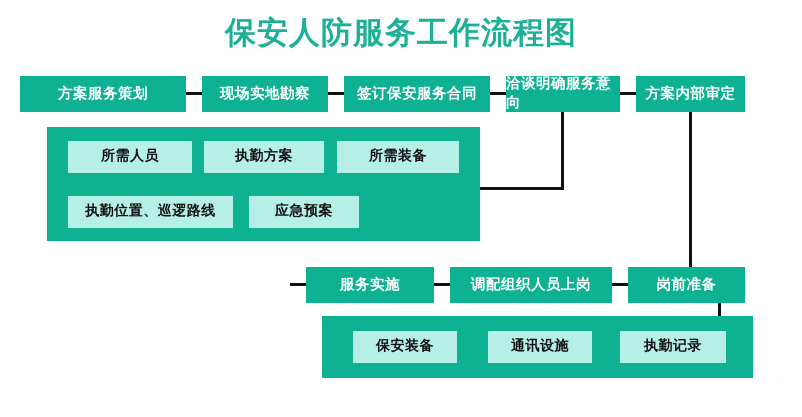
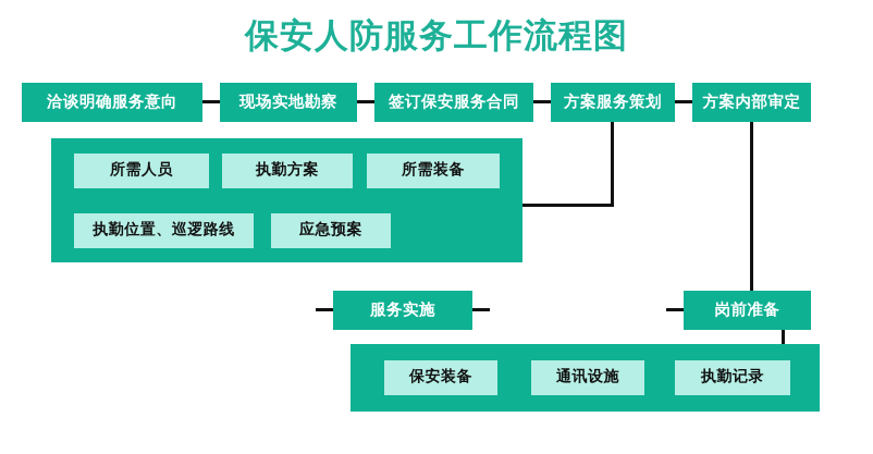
  保安人防服务工作流程图
- 方案服务策划
+ 洽谈明确服务意向
  现场实地勘察
  签订保安服务合同
- 洽谈明确服务意向
+ 方案服务策划
  方案内部审定
  所需人员
  执勤方案
  所需装备
  执勤位置、巡逻路线
  应急预案
  服务实施
- 调配组织人员上岗
  岗前准备
  保安装备
  通讯设施
  执勤记录
